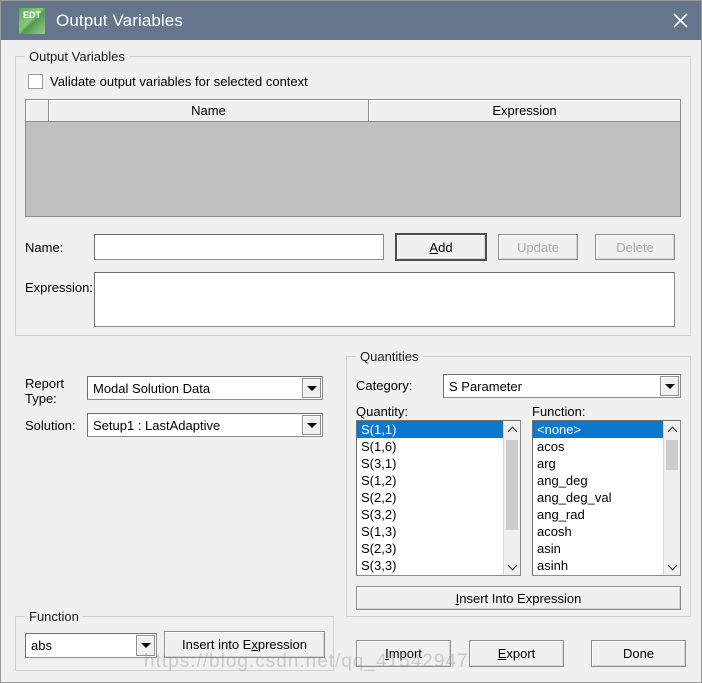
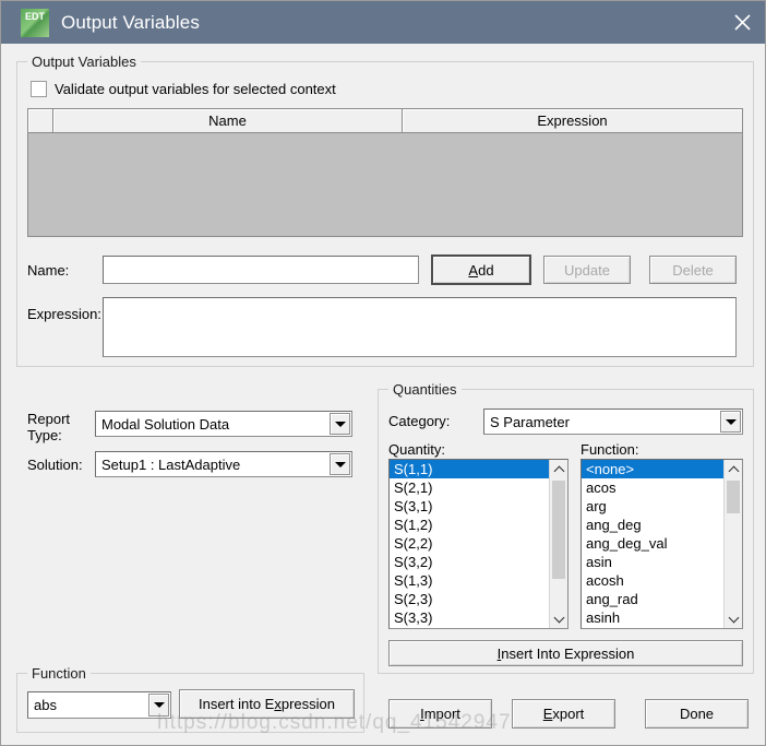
  EDT
  Output Variables
  Output Variables
  Validate output variables for selected context
  Name
  Expression
  Name:
  Add
  Update
  Delete
  Expression:
  Report Type:
  Modal Solution Data
  Solution:
  Setup1 : LastAdaptive
  Quantities
  Category:
  S Parameter
  Quantity:
  Function:
  S(1,1)
- S(1,6)
+ S(2,1)
  S(3,1)
  S(1,2)
  S(2,2)
  S(3,2)
  S(1,3)
  S(2,3)
  S(3,3)
  <none>
  acos
  arg
  ang_deg
  ang_deg_val
- ang_rad
+ asin
  acosh
- asin
+ ang_rad
  asinh
  Insert Into Expression
  Function
  abs
  Insert into Expression
  Import
  Export
  Done
  https://blog.csdn.net/qq_41542947
